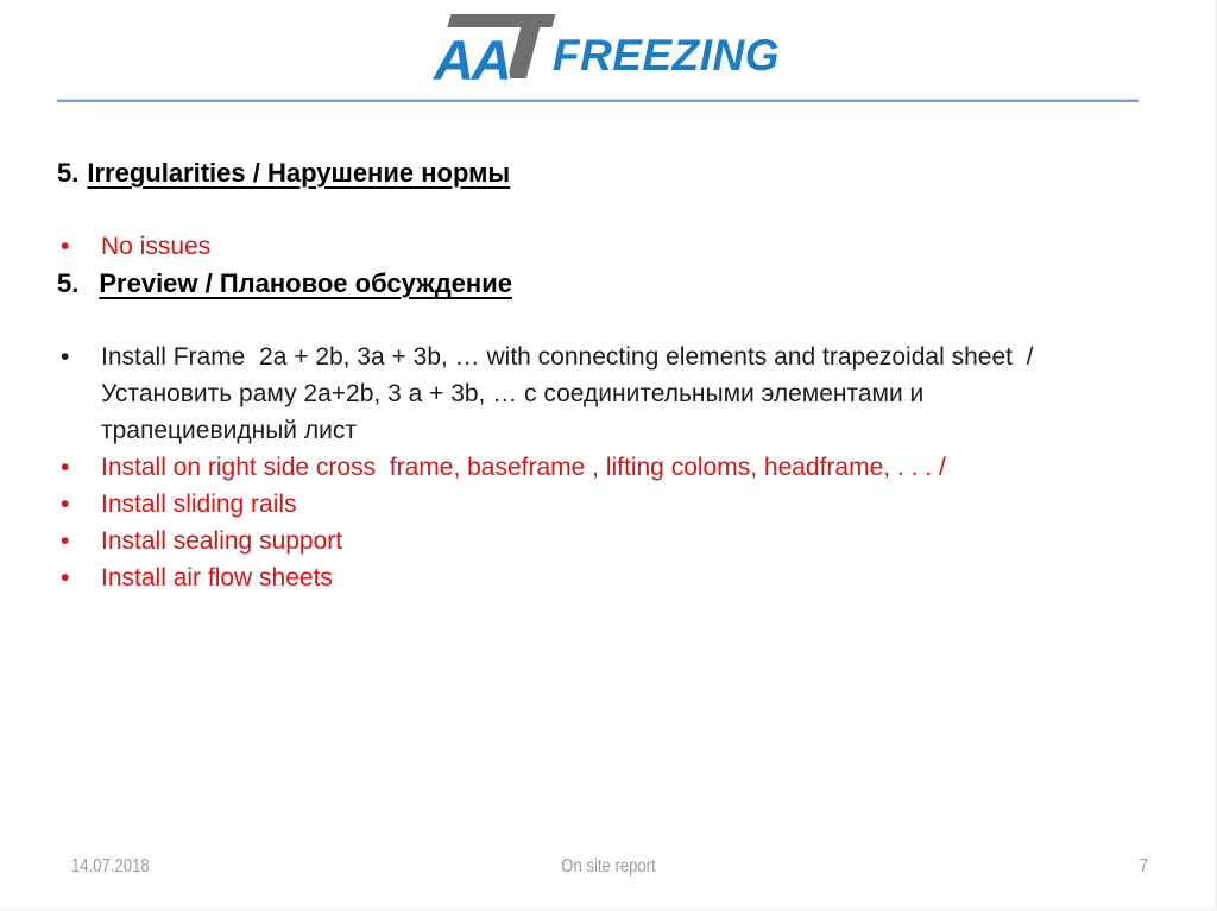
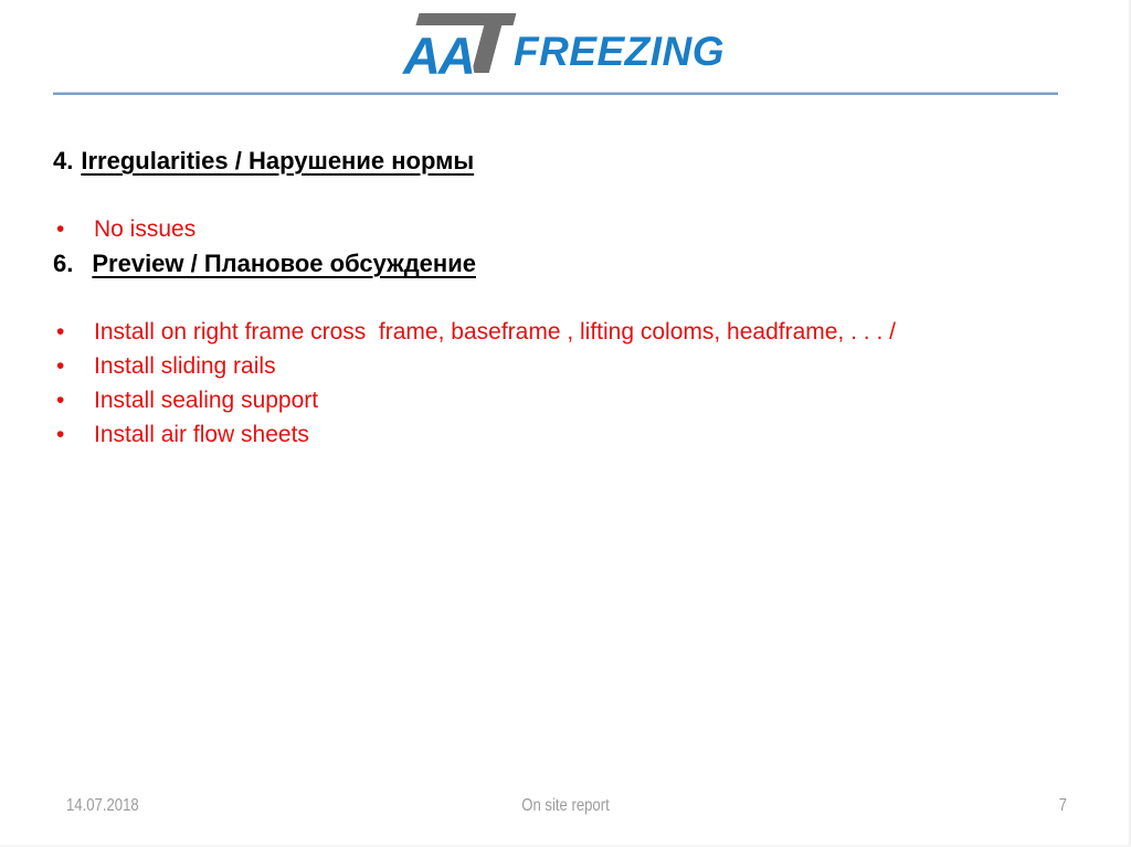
  AA
  FREEZING
- 5. Irregularities / Нарушение нормы
+ 4. Irregularities / Нарушение нормы
  No issues
- 5. Preview / Плановое обсуждение
+ 6. Preview / Плановое обсуждение
- Install Frame 2a + 2b, 3a + 3b, … with connecting elements and trapezoidal sheet /
- Установить раму 2a+2b, 3 a + 3b, … с соединительными элементами и
- трапециевидный лист
- Install on right side cross frame, baseframe , lifting coloms, headframe, . . . /
+ Install on right frame cross frame, baseframe , lifting coloms, headframe, . . . /
  Install sliding rails
  Install sealing support
  Install air flow sheets
  14.07.2018
  On site report
  7
